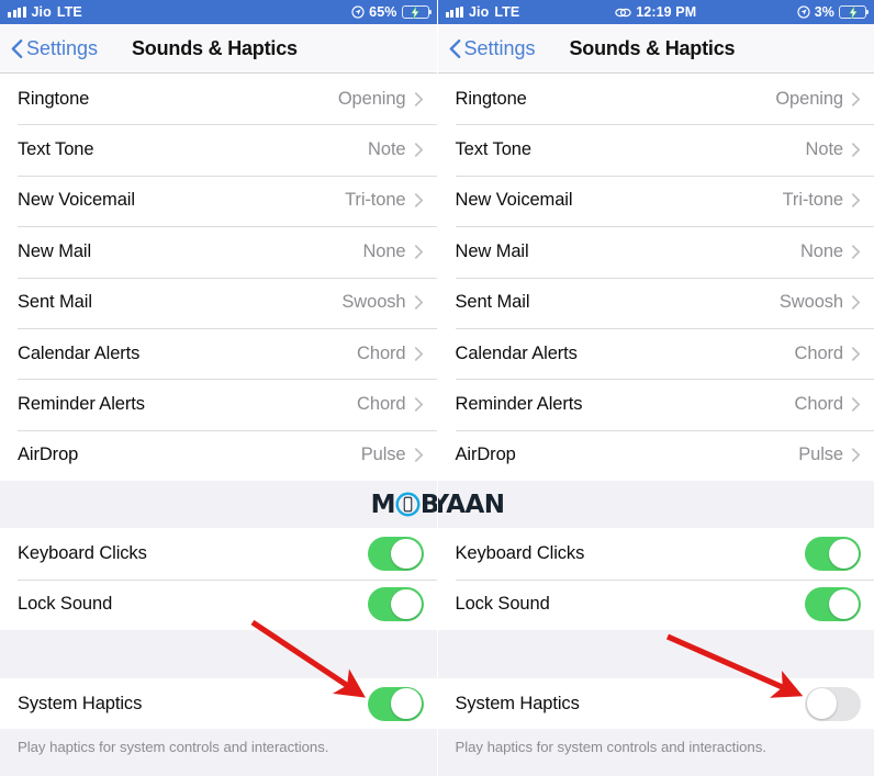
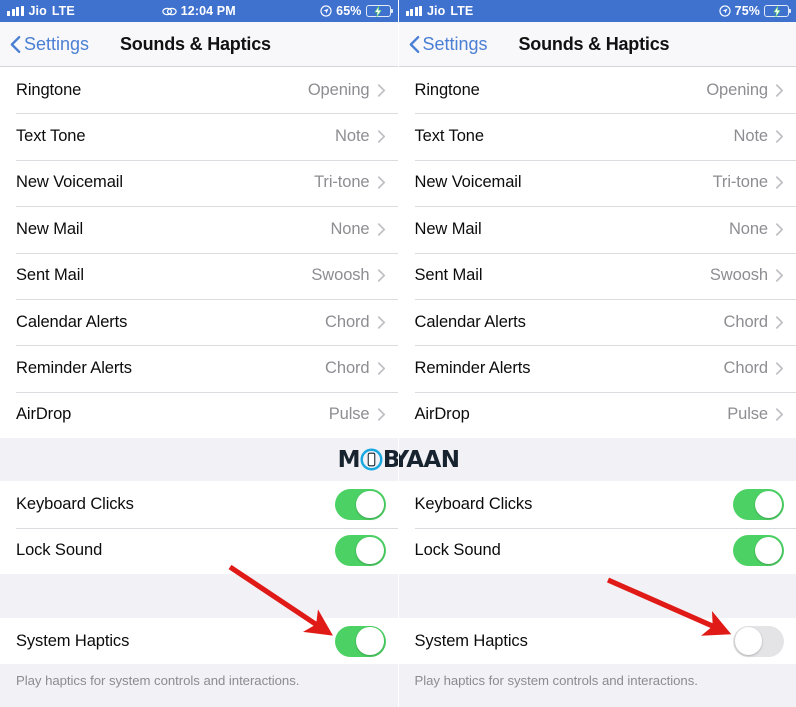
  Jio
  LTE
+ 12:04 PM
  65%
  Settings
  Sounds & Haptics
  Ringtone
  Opening
  Text Tone
  Note
  New Voicemail
  Tri-tone
  New Mail
  None
  Sent Mail
  Swoosh
  Calendar Alerts
  Chord
  Reminder Alerts
  Chord
  AirDrop
  Pulse
  M
  Keyboard Clicks
  Lock Sound
  System Haptics
  Play haptics for system controls and interactions.
  Jio
  LTE
- 12:19 PM
- 3%
+ 75%
  Settings
  Sounds & Haptics
  Ringtone
  Opening
  Text Tone
  Note
  New Voicemail
  Tri-tone
  New Mail
  None
  Sent Mail
  Swoosh
  Calendar Alerts
  Chord
  Reminder Alerts
  Chord
  AirDrop
  Pulse
  Keyboard Clicks
  Lock Sound
  System Haptics
  Play haptics for system controls and interactions.
